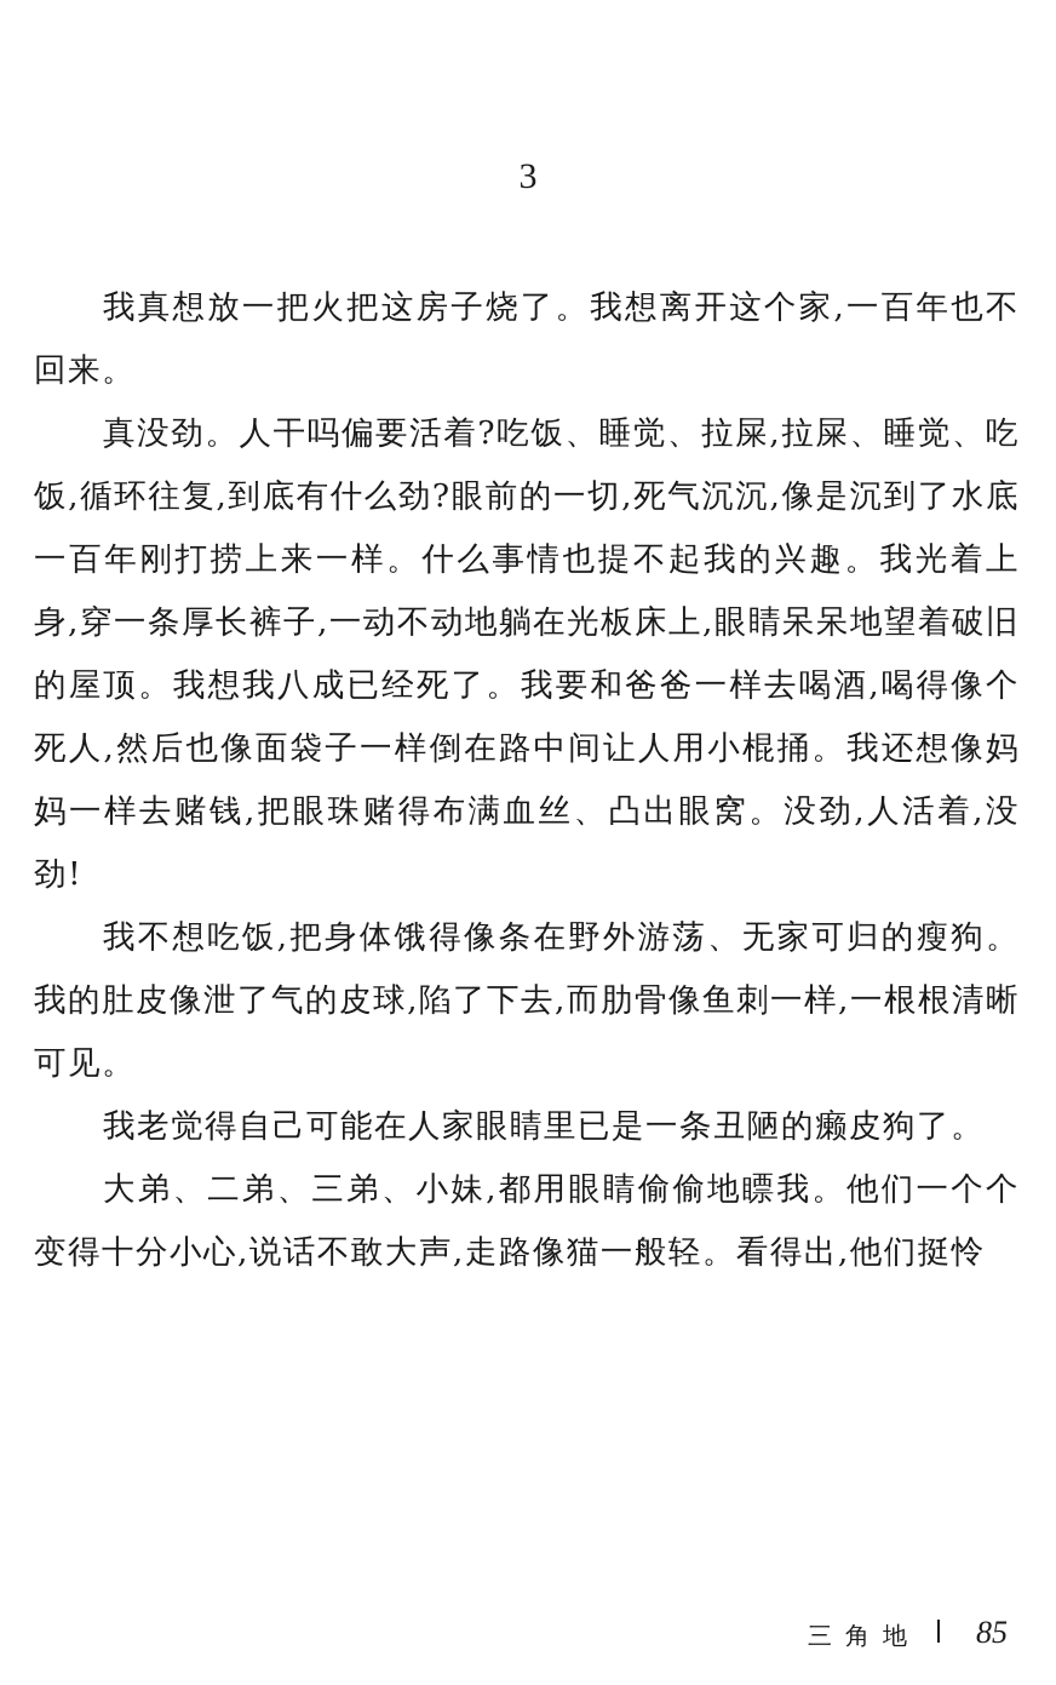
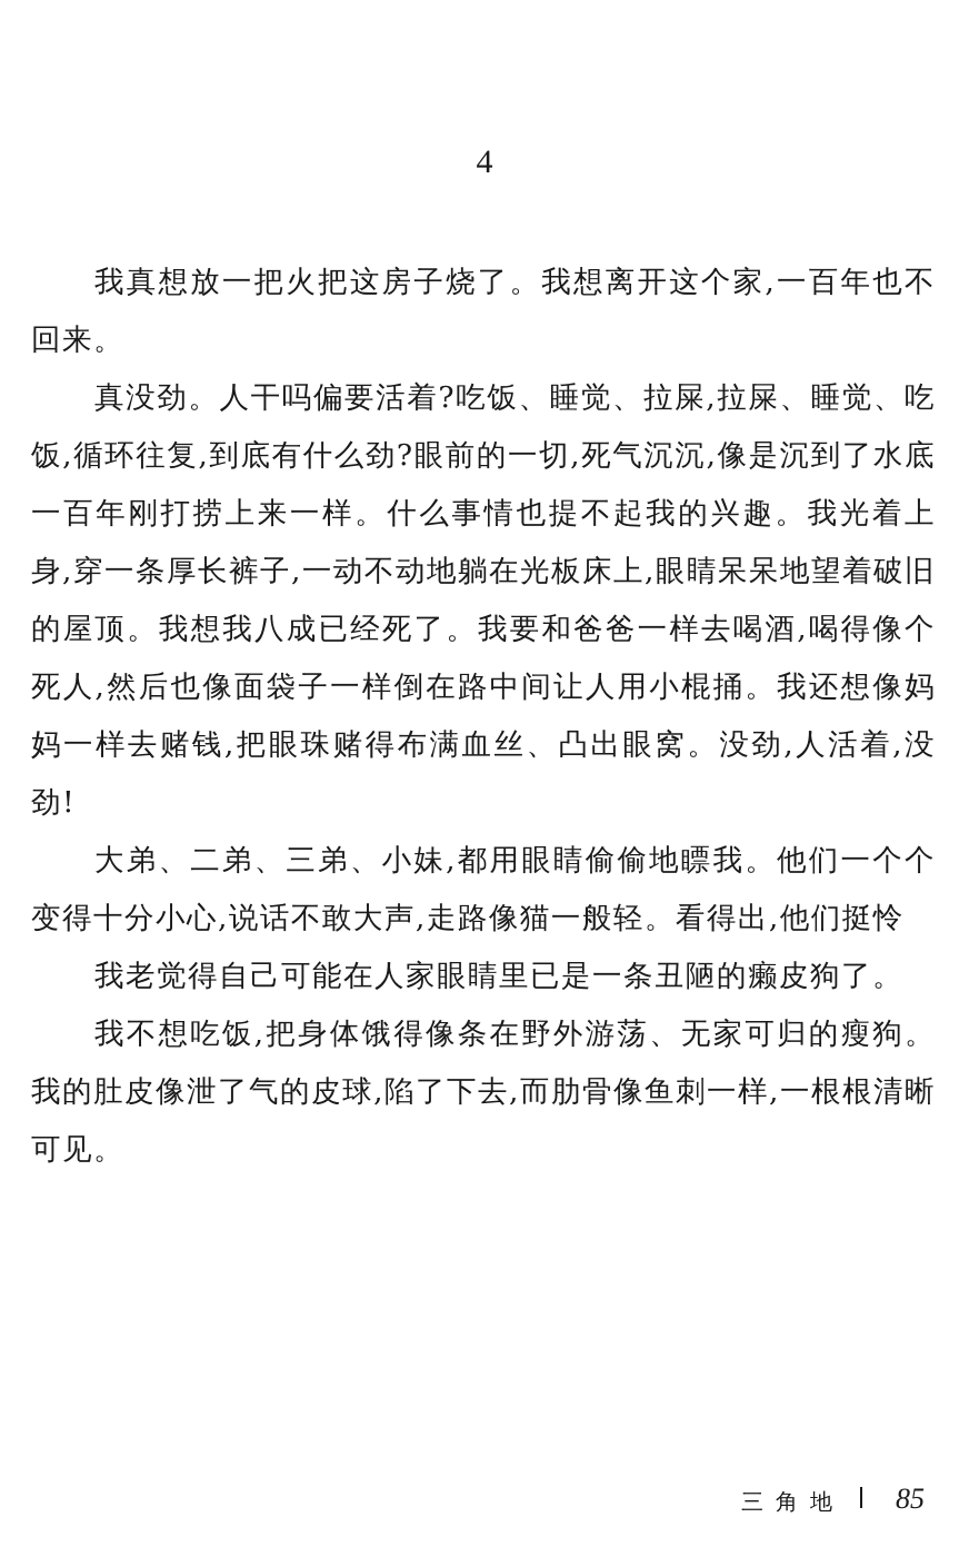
- 3
+ 4
  我真想放一把火把这房子烧了。我想离开这个家,一百年也不回来。
  真没劲。人干吗偏要活着?吃饭、睡觉、拉屎,拉屎、睡觉、吃饭,循环往复,到底有什么劲?眼前的一切,死气沉沉,像是沉到了水底一百年刚打捞上来一样。什么事情也提不起我的兴趣。我光着上身,穿一条厚长裤子,一动不动地躺在光板床上,眼睛呆呆地望着破旧的屋顶。我想我八成已经死了。我要和爸爸一样去喝酒,喝得像个死人,然后也像面袋子一样倒在路中间让人用小棍捅。我还想像妈妈一样去赌钱,把眼珠赌得布满血丝、凸出眼窝。没劲,人活着,没劲!
- 我不想吃饭,把身体饿得像条在野外游荡、无家可归的瘦狗。我的肚皮像泄了气的皮球,陷了下去,而肋骨像鱼刺一样,一根根清晰可见。
+ 大弟、二弟、三弟、小妹,都用眼睛偷偷地瞟我。他们一个个变得十分小心,说话不敢大声,走路像猫一般轻。看得出,他们挺怜
  我老觉得自己可能在人家眼睛里已是一条丑陋的癞皮狗了。
- 大弟、二弟、三弟、小妹,都用眼睛偷偷地瞟我。他们一个个变得十分小心,说话不敢大声,走路像猫一般轻。看得出,他们挺怜
+ 我不想吃饭,把身体饿得像条在野外游荡、无家可归的瘦狗。我的肚皮像泄了气的皮球,陷了下去,而肋骨像鱼刺一样,一根根清晰可见。
  三角地
  85
